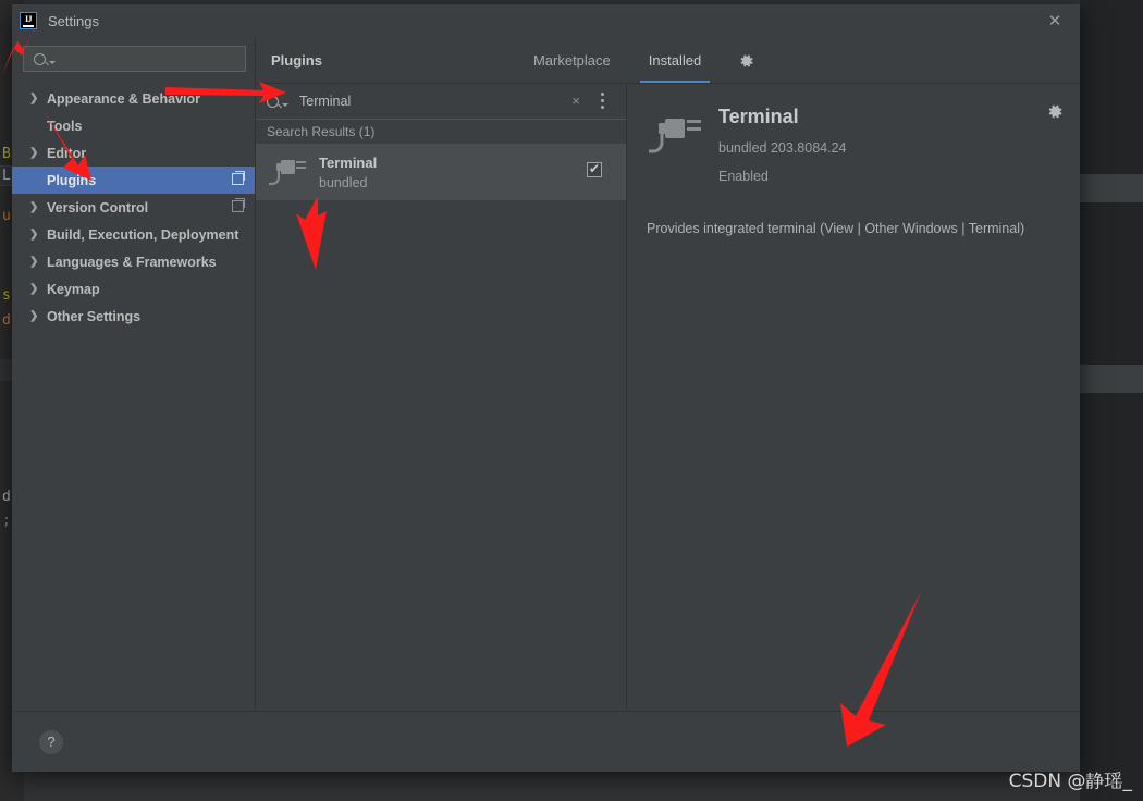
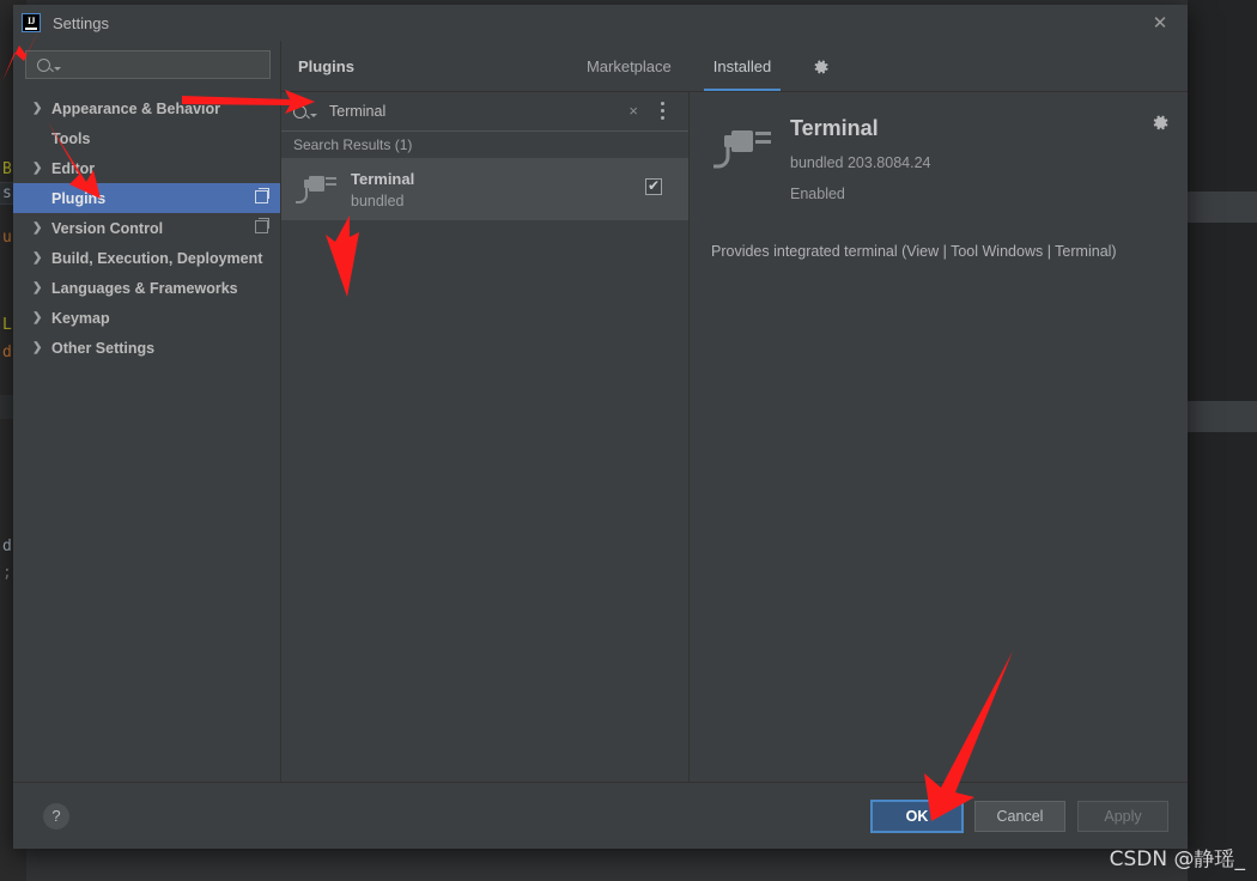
  B
- L
+ s
  u
- s
+ L
  d
  d
  ;
  IJ
  Settings
  ✕
  ❯
  Appearance & Behavior
  Tools
  ❯
  Edior
  Plugins
  ❯
  Version Control
  ❯
  Build, Execution, Deployment
  ❯
  Languages & Frameworks
  ❯
  Keymap
  ❯
  Other Settings
  Plugins
  Marketplace
  Installed
  Terminal
  ×
  Search Results (1)
  Terminal
  bundled
  ✔
  Terminal
  bundled 203.8084.24
  Enabled
- Provides integrated terminal (View | Other Windows | Terminal)
+ Provides integrated terminal (View | Tool Windows | Terminal)
  ?
+ OK
+ Cancel
+ Apply
  CSDN @静瑶_
